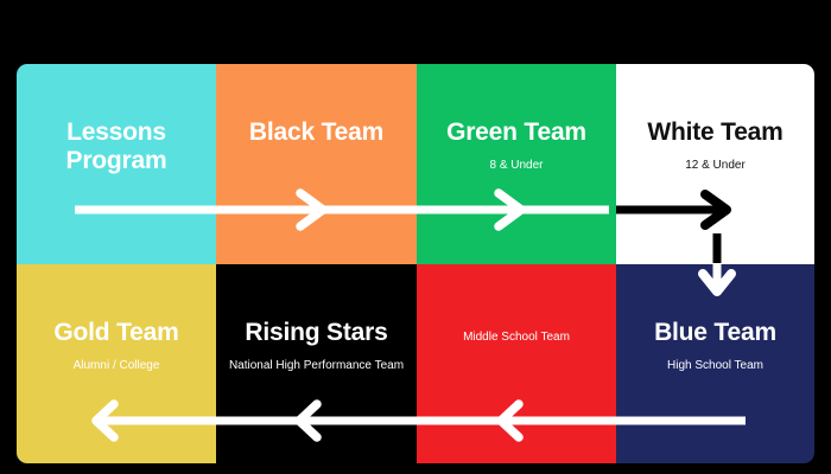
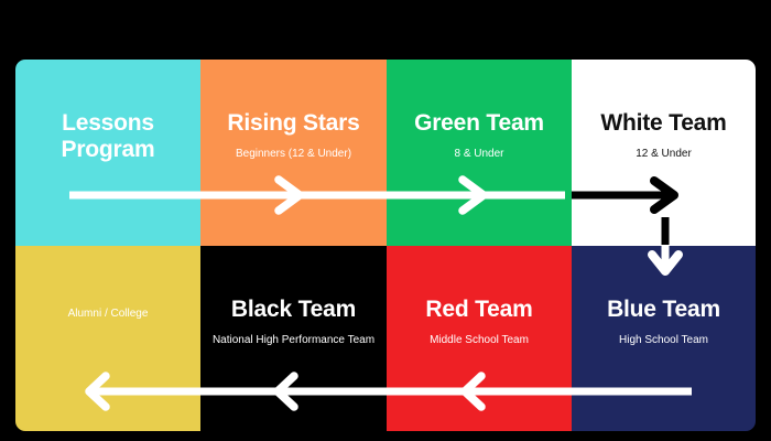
  Lessons
  Program
- Black Team
+ Rising Stars
+ Beginners (12 & Under)
  Green Team
  8 & Under
  White Team
  12 & Under
- Gold Team
  Alumni / College
- Rising Stars
+ Black Team
  National High Performance Team
+ Red Team
  Middle School Team
  Blue Team
  High School Team
